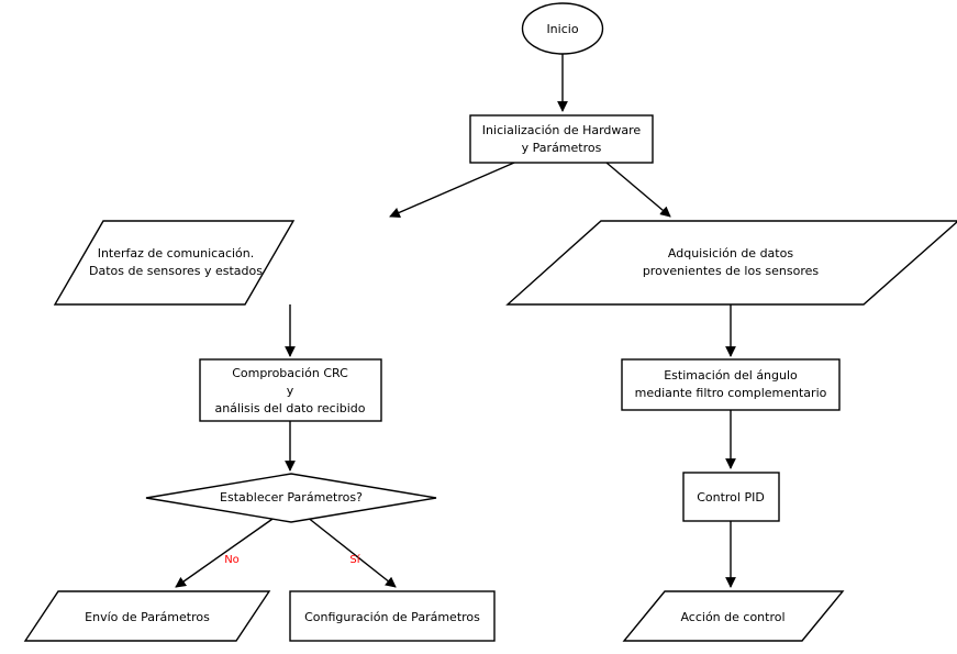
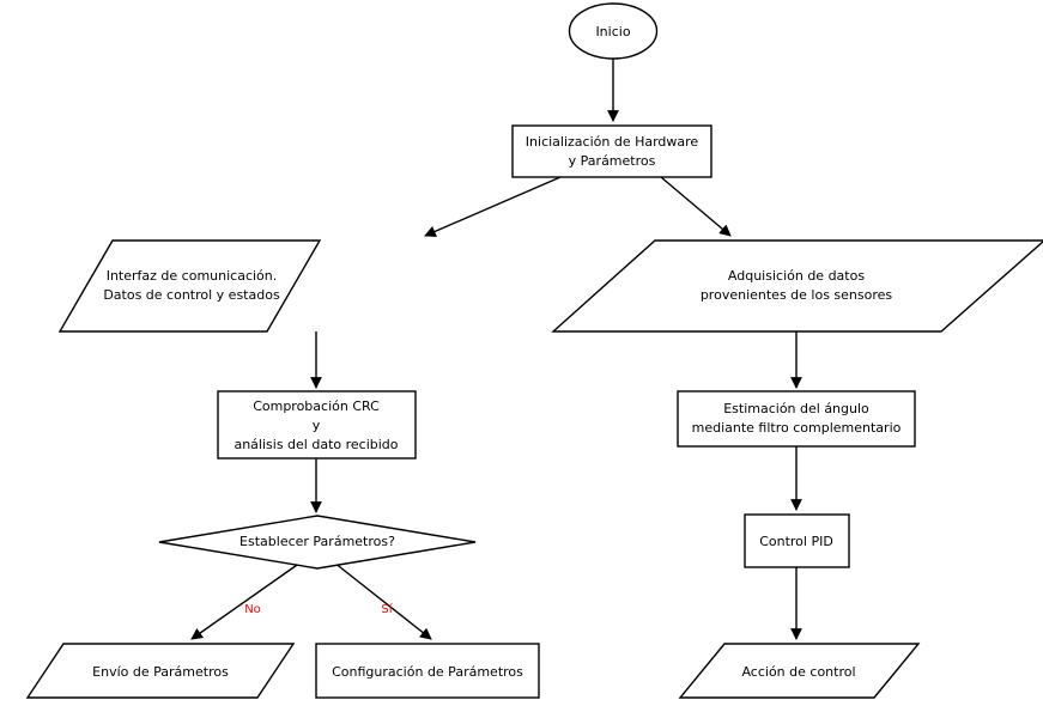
  Inicio
  Inicialización de Hardware
  y Parámetros
  Interfaz de comunicación.
- Datos de sensores y estados
+ Datos de control y estados
  Adquisición de datos
  provenientes de los sensores
  Comprobación CRC
  y
  análisis del dato recibido
  Estimación del ángulo
  mediante filtro complementario
  Establecer Parámetros?
  Control PID
  Envío de Parámetros
  Configuración de Parámetros
  Acción de control
  No
  Sí
